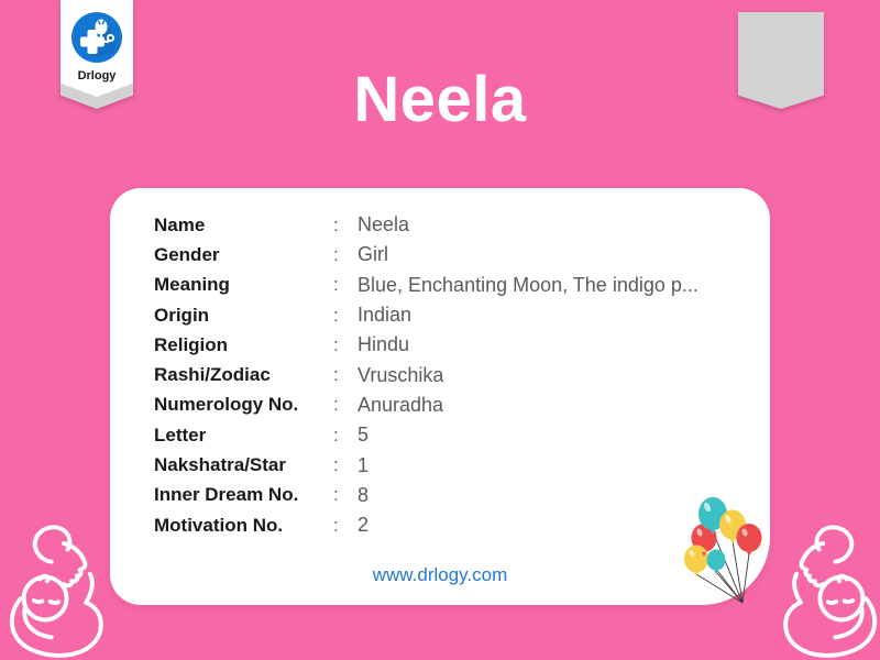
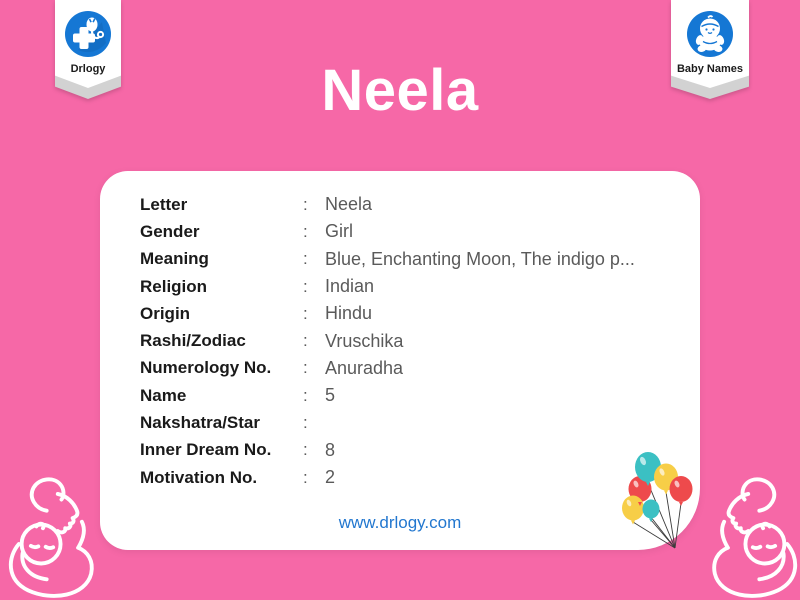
  Drlogy
+ Baby Names
  Neela
- Name
+ Letter
  :
  Neela
  Gender
  :
  Girl
  Meaning
  :
  Blue, Enchanting Moon, The indigo p...
- Origin
+ Religion
  :
  Indian
- Religion
+ Origin
  :
  Hindu
  Rashi/Zodiac
  :
  Vruschika
  Numerology No.
  :
  Anuradha
- Letter
+ Name
  :
  5
  Nakshatra/Star
  :
- 1
  Inner Dream No.
  :
  8
  Motivation No.
  :
  2
  www.drlogy.com
